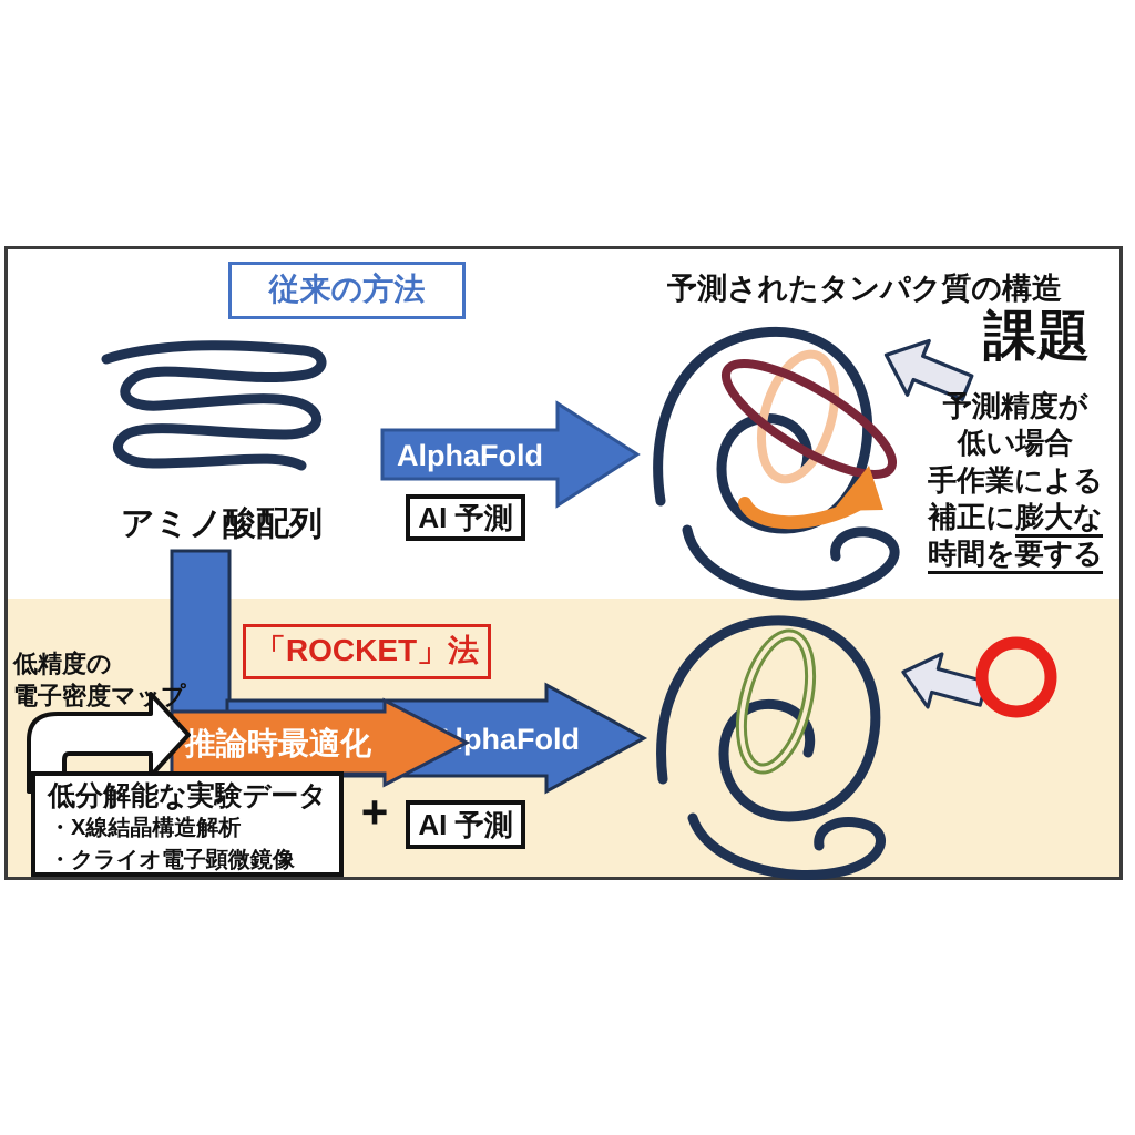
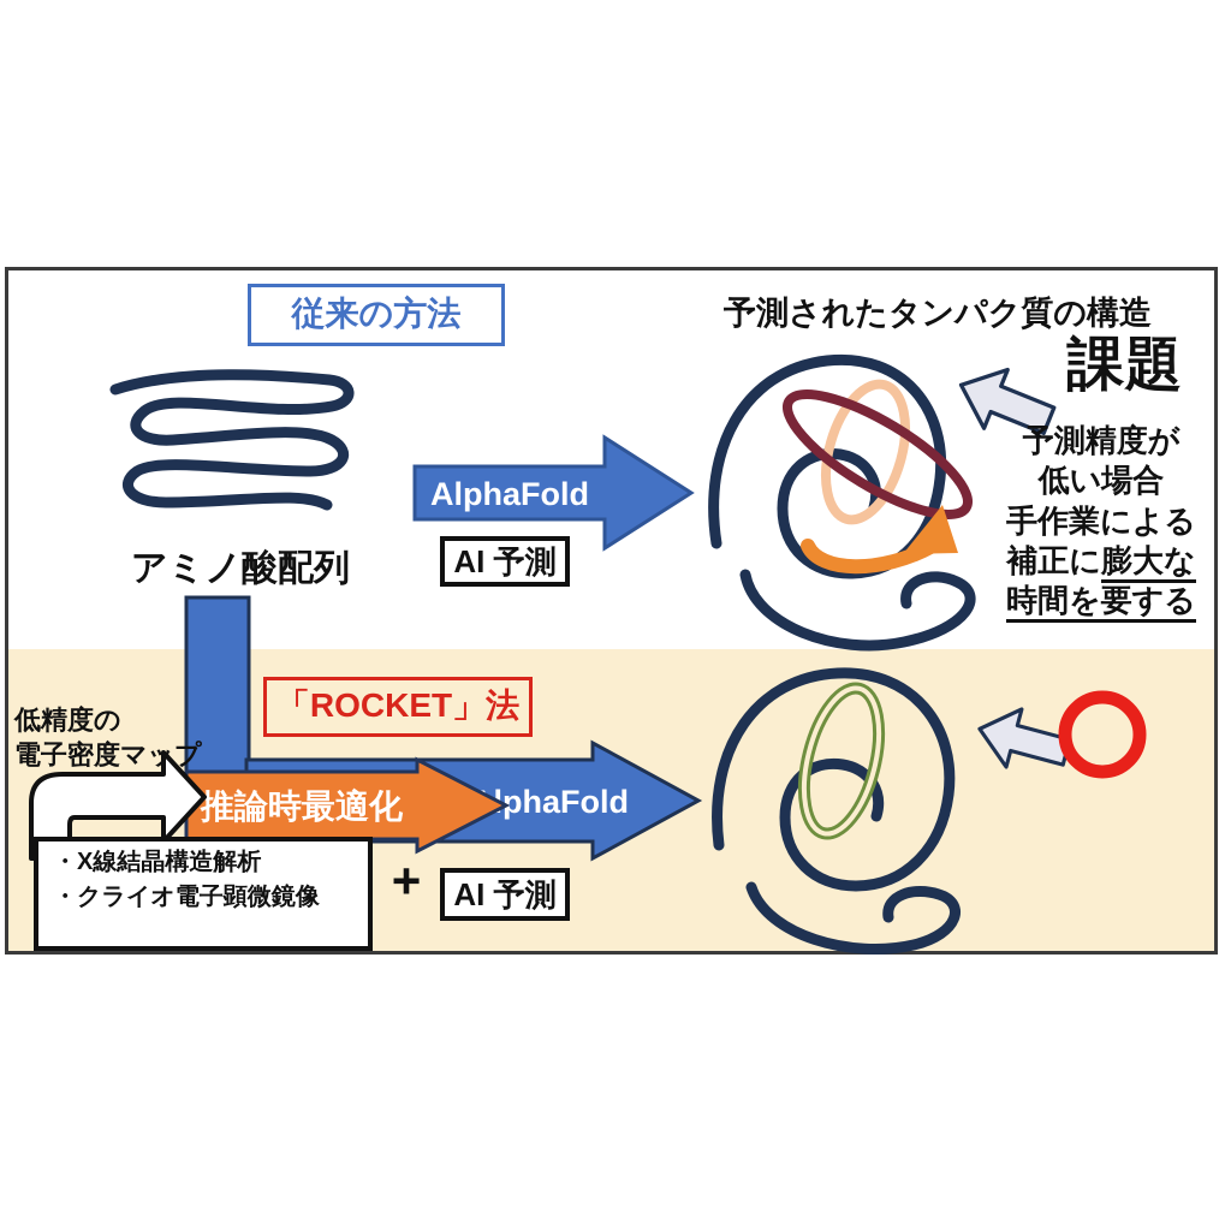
  従来の方法
  予測されたタンパク質の構造
  アミノ酸配列
  AlphaFold
  AI 予測
  課題
  予測精度が
  低い場合
  手作業による
  補正に膨大な
  時間を要する
  「ROCKET」法
  低精度の
  電子密度マップ
  phaFold
  推論時最適化
- 低分解能な実験データ
  ・X線結晶構造解析
  ・クライオ電子顕微鏡像
  +
  AI 予測
